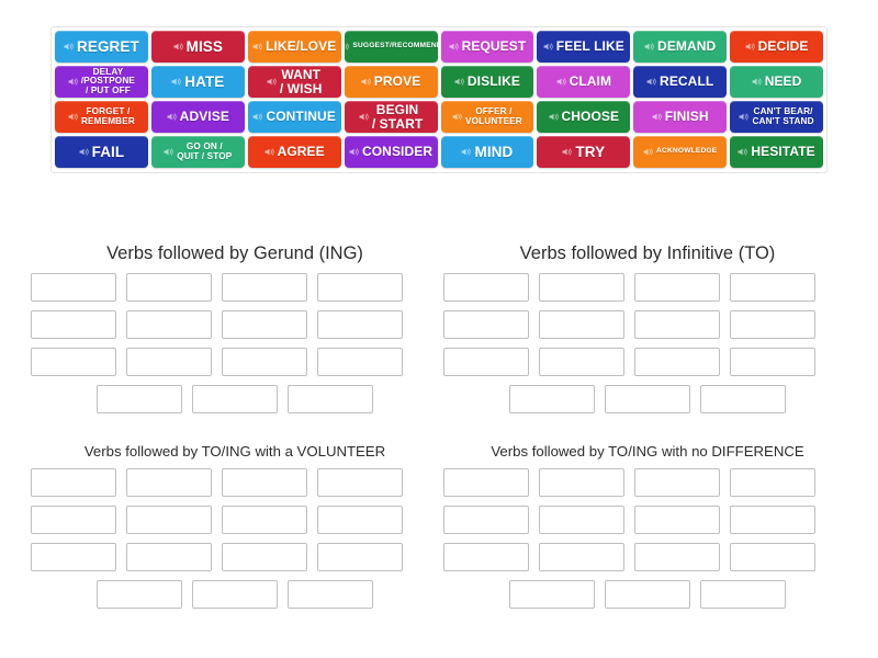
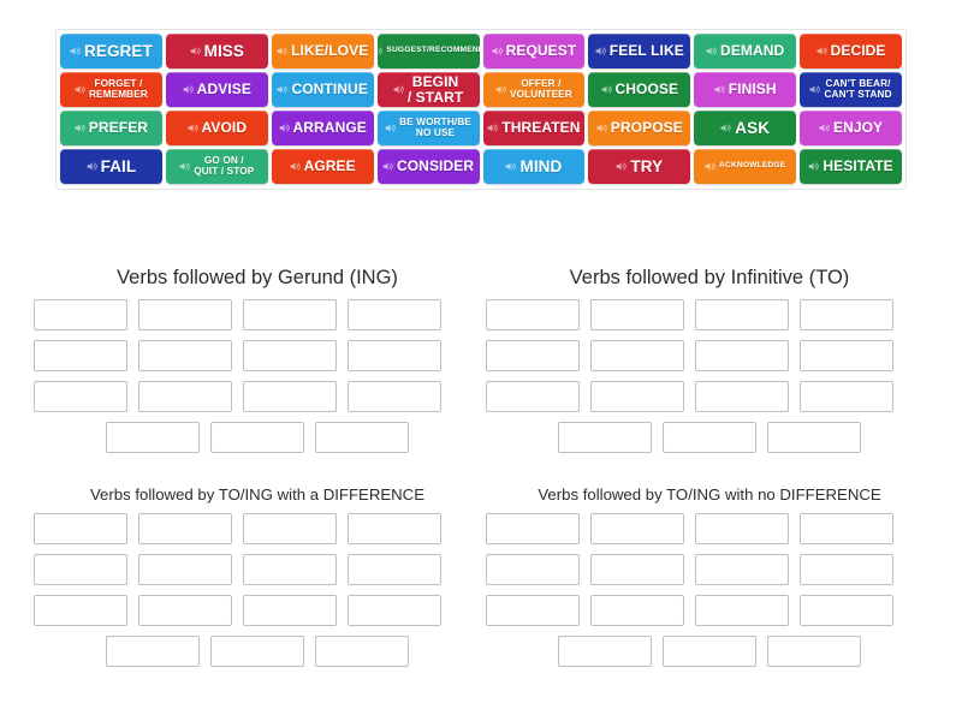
  REGRET
  MISS
  LIKE/LOVE
  REQUEST
  FEEL LIKE
  DEMAND
  DECIDE
- DELAY
- /POSTPONE
- / PUT OFF
- HATE
- WANT
- / WISH
- PROVE
- DISLIKE
- CLAIM
- RECALL
- NEED
  FORGET /
  REMEMBER
  ADVISE
  CONTINUE
  BEGIN
  / START
  OFFER /
  VOLUNTEER
  CHOOSE
  FINISH
  CAN'T BEAR/
  CAN'T STAND
+ PREFER
+ AVOID
+ ARRANGE
+ BE WORTH/BE
+ NO USE
+ THREATEN
+ PROPOSE
+ ASK
+ ENJOY
  FAIL
  GO ON /
  QUIT / STOP
  AGREE
  CONSIDER
  MIND
  TRY
  HESITATE
  Verbs followed by Gerund (ING)
  Verbs followed by Infinitive (TO)
- Verbs followed by TO/ING with a VOLUNTEER
+ Verbs followed by TO/ING with a DIFFERENCE
  Verbs followed by TO/ING with no DIFFERENCE
